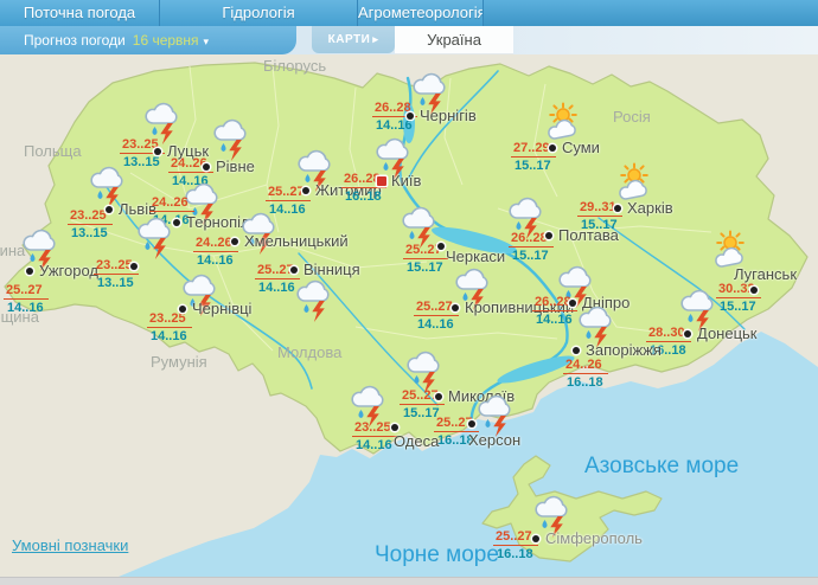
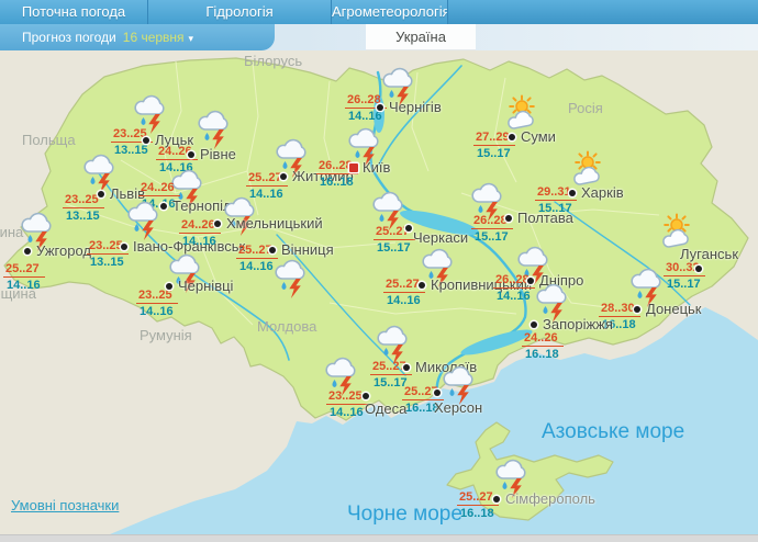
  Поточна погода
  Гідрологія
  Агрометеорологія
  Прогноз погоди 16 червня ▾
- КАРТИ ▸
  Україна
  Польща
  Білорусь
  Росія
  Румунія
  Молдова
  Азовське море
  Чорне море
  23..25
  13..15
  Луцьк
  24..2
  14..16
  Рівне
  23..25
  13..15
  Львів
  24..26
  Тернопі
  25..27
  14..16
  Ужгород
  23..25
  13..15
+ Івано-Франківськ
  23..25
  14..16
  Чернівці
  24..26
  14..16
  Хмельницький
  25..2
  14..16
  Вінниця
  25..27
  14..16
  Житомир
  26..2
  16..18
  Київ
  26..28
  14..16
  Чернігів
  27..29
  15..17
  Суми
  29..31
  15..17
  Харків
  26..28
  15..17
  Полтава
  25..27
  15..17
  Черкаси
  25..27
  14..16
  Кропивницький
  26..28
  14..16
  Дніпро
  30..3
  15..17
  Луганськ
  28..30
  16..18
  Донецьк
  24..26
  16..18
  Запоріжжя
  25..2
  15..17
  Миколїв
  23..25
  14..16
  Одеса
  25..2
  16..18
  Херсон
  25..27
  16..18
  Сімферополь
  Умовні позначки
